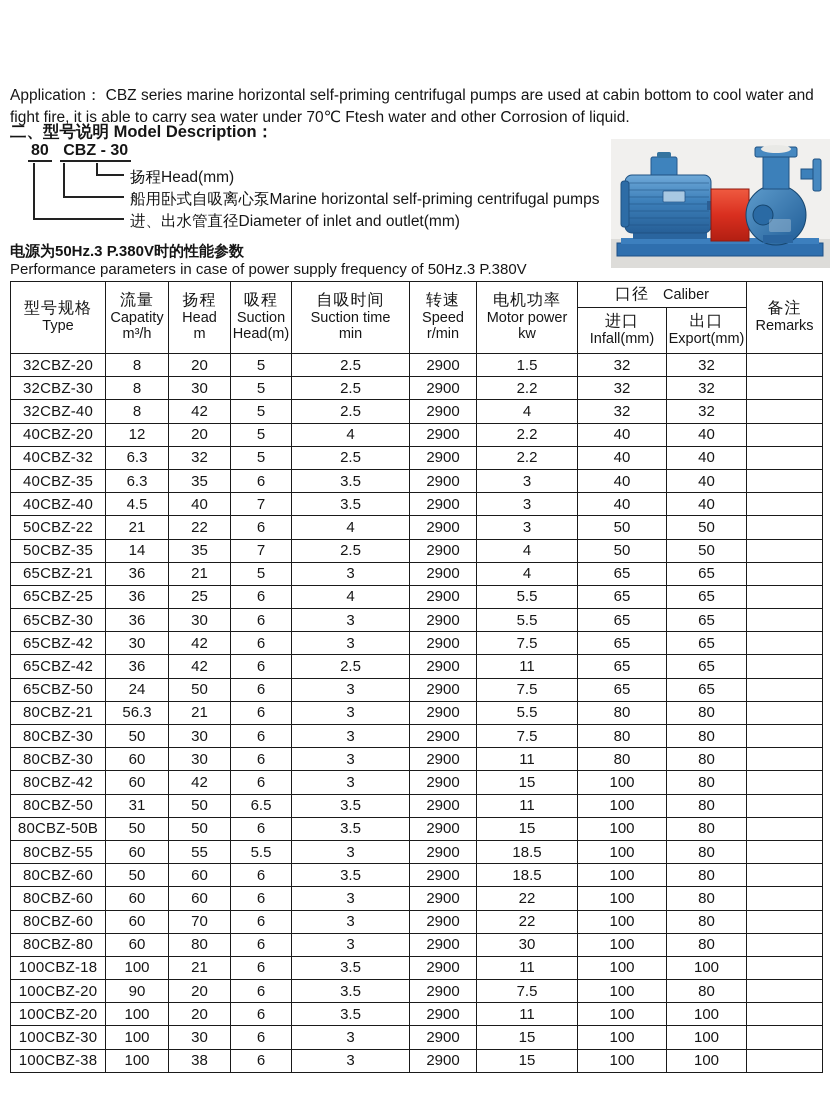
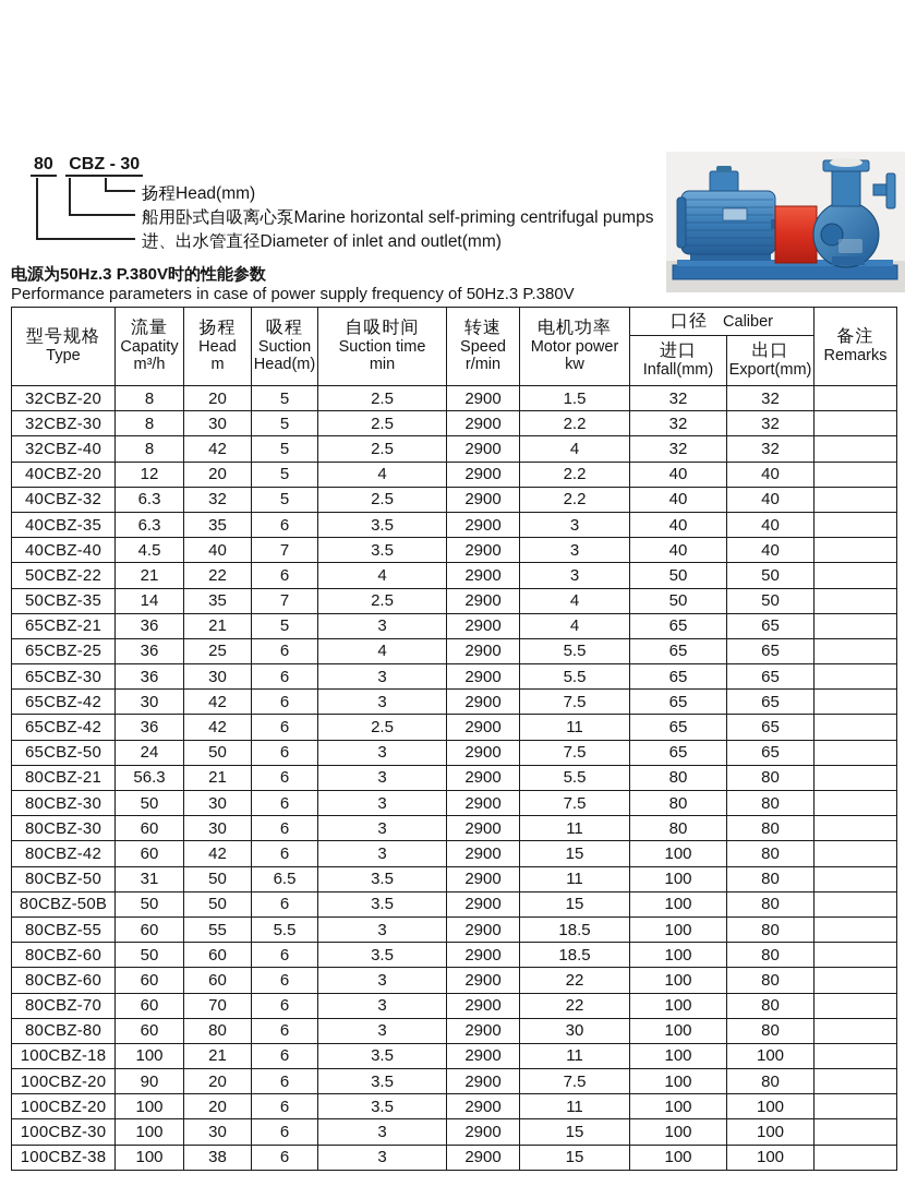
- Application： CBZ series marine horizontal self-priming centrifugal pumps are used at cabin bottom to cool water and fight fire, it is able to carry sea water under 70℃ Ftesh water and other Corrosion of liquid.
- 二、型号说明 Model Description：
  80 CBZ - 30
  扬程Head(mm)
  船用卧式自吸离心泵Marine horizontal self-priming centrifugal pumps
  进、出水管直径Diameter of inlet and outlet(mm)
  电源为50Hz.3 P.380V时的性能参数
  Performance parameters in case of power supply frequency of 50Hz.3 P.380V
  型号规格 Type	流量 Capatity m³/h	扬程 Head m	吸程 Suction Head(m)	自吸时间 Suction time min	转速 Speed r/min	电机功率 Motor power kw	口径 Caliber	备注 Remarks
  进口 Infall(mm)	出口 Export(mm)
  32CBZ-20	8	20	5	2.5	2900	1.5	32	32
  32CBZ-30	8	30	5	2.5	2900	2.2	32	32
  32CBZ-40	8	42	5	2.5	2900	4	32	32
  40CBZ-20	12	20	5	4	2900	2.2	40	40
  40CBZ-32	6.3	32	5	2.5	2900	2.2	40	40
  40CBZ-35	6.3	35	6	3.5	2900	3	40	40
  40CBZ-40	4.5	40	7	3.5	2900	3	40	40
  50CBZ-22	21	22	6	4	2900	3	50	50
  50CBZ-35	14	35	7	2.5	2900	4	50	50
  65CBZ-21	36	21	5	3	2900	4	65	65
  65CBZ-25	36	25	6	4	2900	5.5	65	65
  65CBZ-30	36	30	6	3	2900	5.5	65	65
  65CBZ-42	30	42	6	3	2900	7.5	65	65
  65CBZ-42	36	42	6	2.5	2900	11	65	65
  65CBZ-50	24	50	6	3	2900	7.5	65	65
  80CBZ-21	56.3	21	6	3	2900	5.5	80	80
  80CBZ-30	50	30	6	3	2900	7.5	80	80
  80CBZ-30	60	30	6	3	2900	11	80	80
  80CBZ-42	60	42	6	3	2900	15	100	80
  80CBZ-50	31	50	6.5	3.5	2900	11	100	80
  80CBZ-50B	50	50	6	3.5	2900	15	100	80
  80CBZ-55	60	55	5.5	3	2900	18.5	100	80
  80CBZ-60	50	60	6	3.5	2900	18.5	100	80
  80CBZ-60	60	60	6	3	2900	22	100	80
- 80CBZ-60	60	70	6	3	2900	22	100	80
+ 80CBZ-70	60	70	6	3	2900	22	100	80
  80CBZ-80	60	80	6	3	2900	30	100	80
  100CBZ-18	100	21	6	3.5	2900	11	100	100
  100CBZ-20	90	20	6	3.5	2900	7.5	100	80
  100CBZ-20	100	20	6	3.5	2900	11	100	100
  100CBZ-30	100	30	6	3	2900	15	100	100
  100CBZ-38	100	38	6	3	2900	15	100	100
